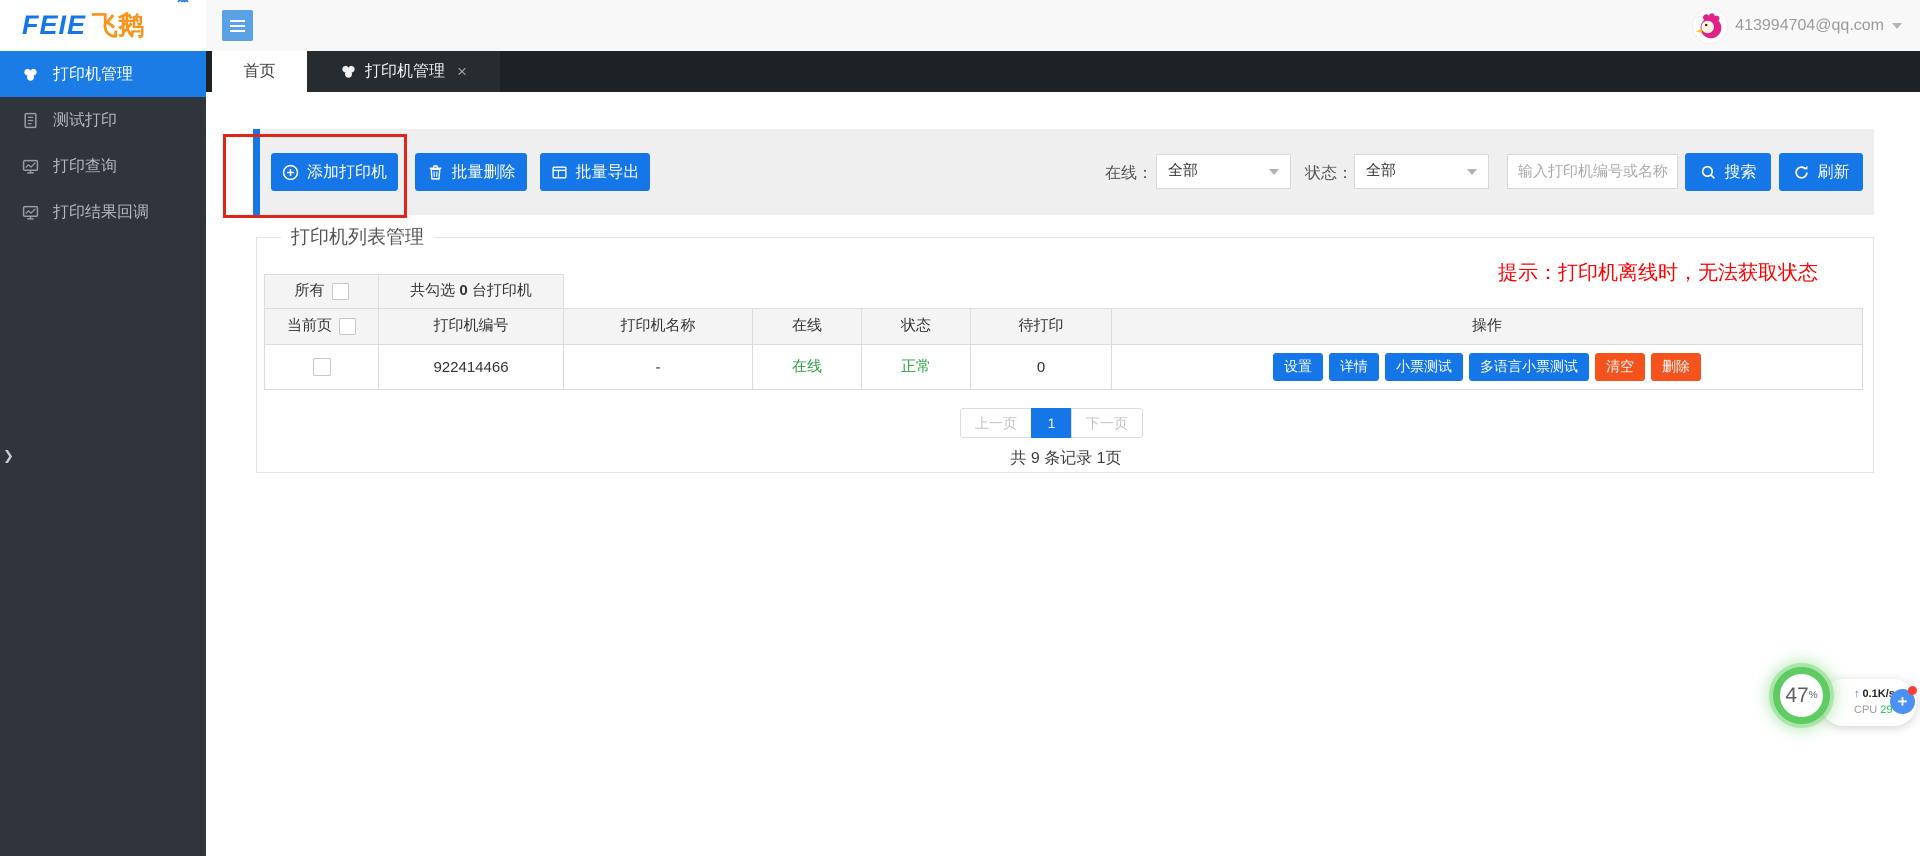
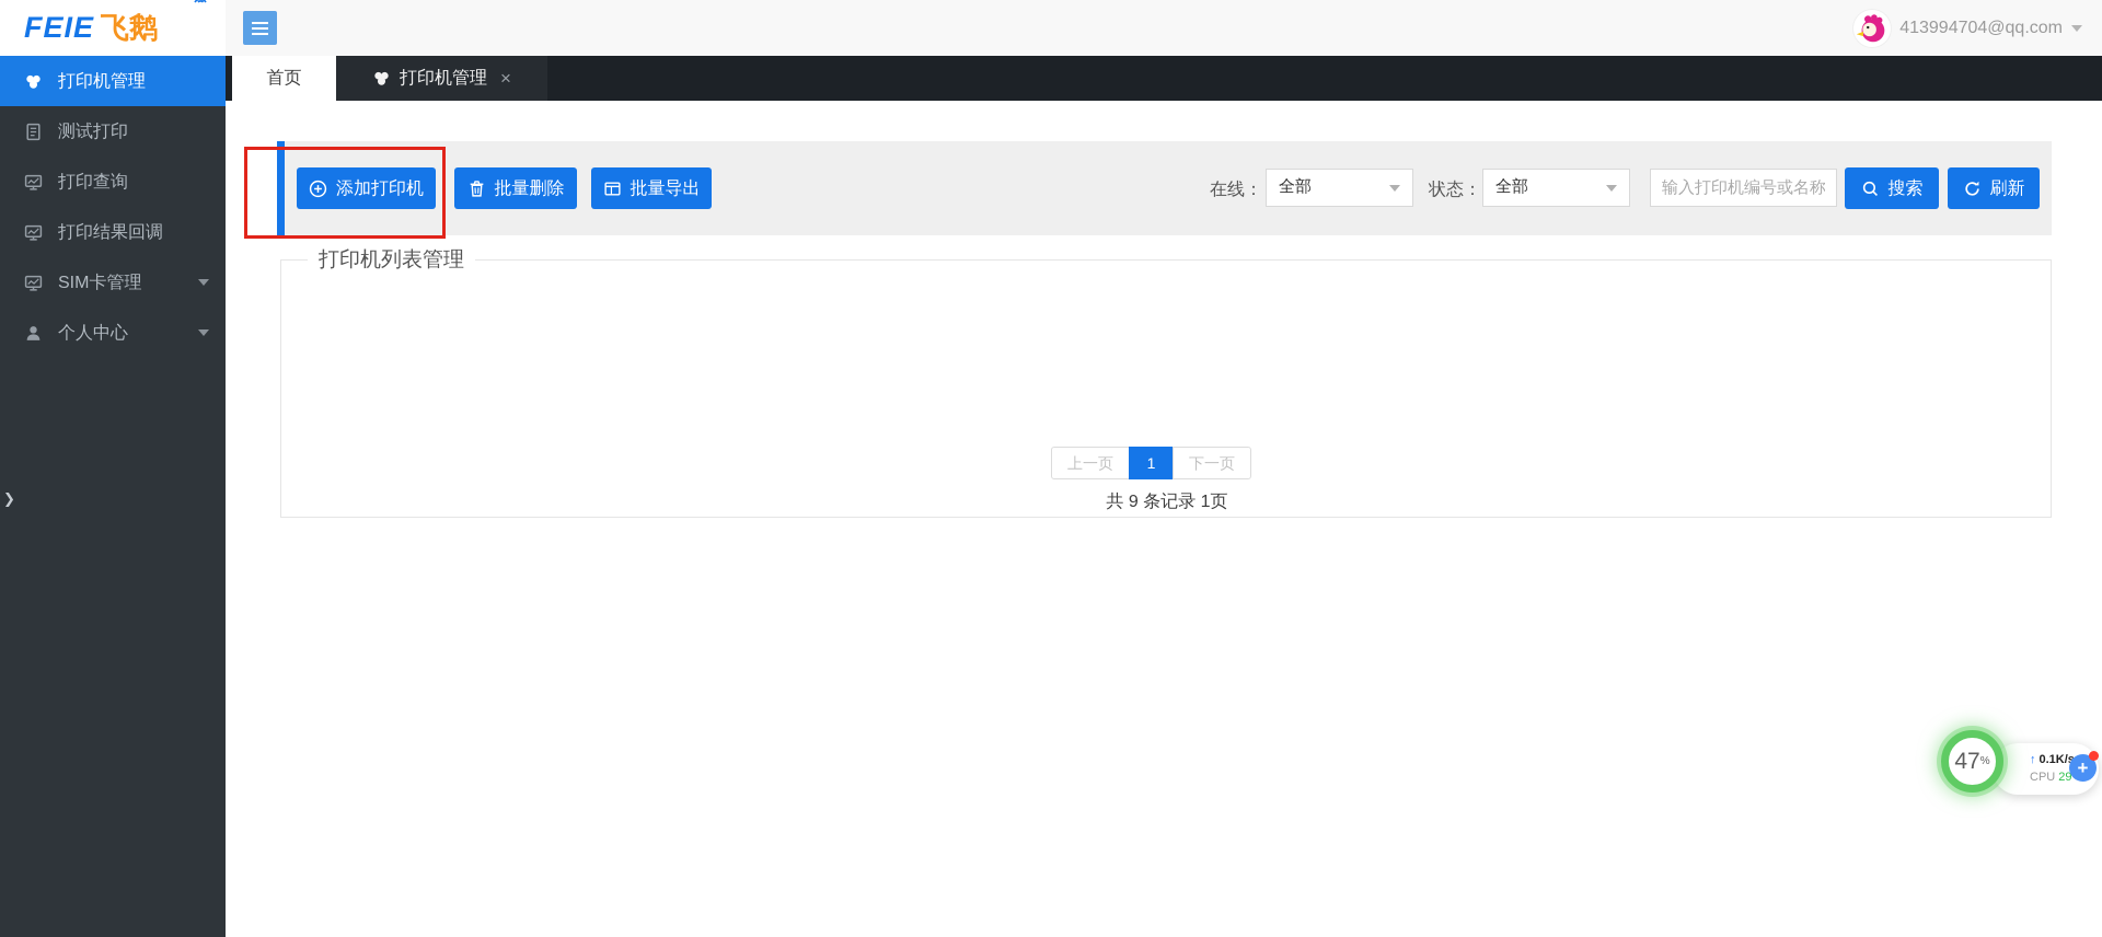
  FEIE
  飞鹅
  413994704@qq.com
  首页
  打印机管理
  ×
  打印机管理
  测试打印
  打印查询
  打印结果回调
+ SIM卡管理
+ 个人中心
  ❯
  添加打印机
  批量删除
  批量导出
  在线：
  全部
  状态：
  全部
  输入打印机编号或名称
  搜索
  刷新
  打印机列表管理
- 提示：打印机离线时，无法获取状态
- 所有	共勾选 0 台打印机
- 当前页	打印机编号	打印机名称	在线	状态	待打印	操作
- 	922414466	-	在线	正常	0	设置 详情 小票测试 多语言小票测试 清空 删除
  上一页
  1
  下一页
  共 9 条记录 1页
  ↑ 0.1K/
  CPU 29
  47
  %
  +
